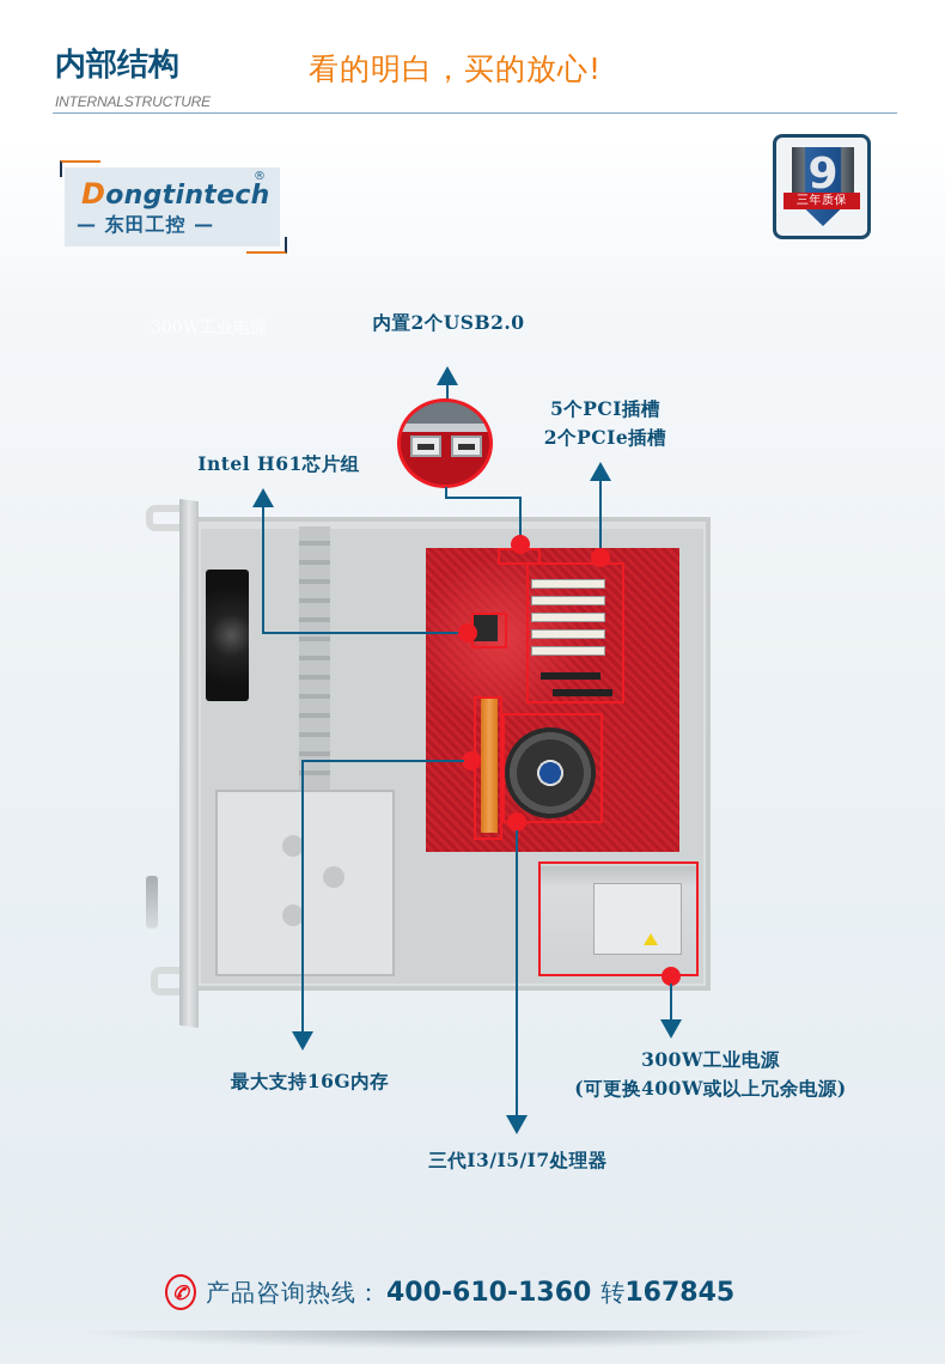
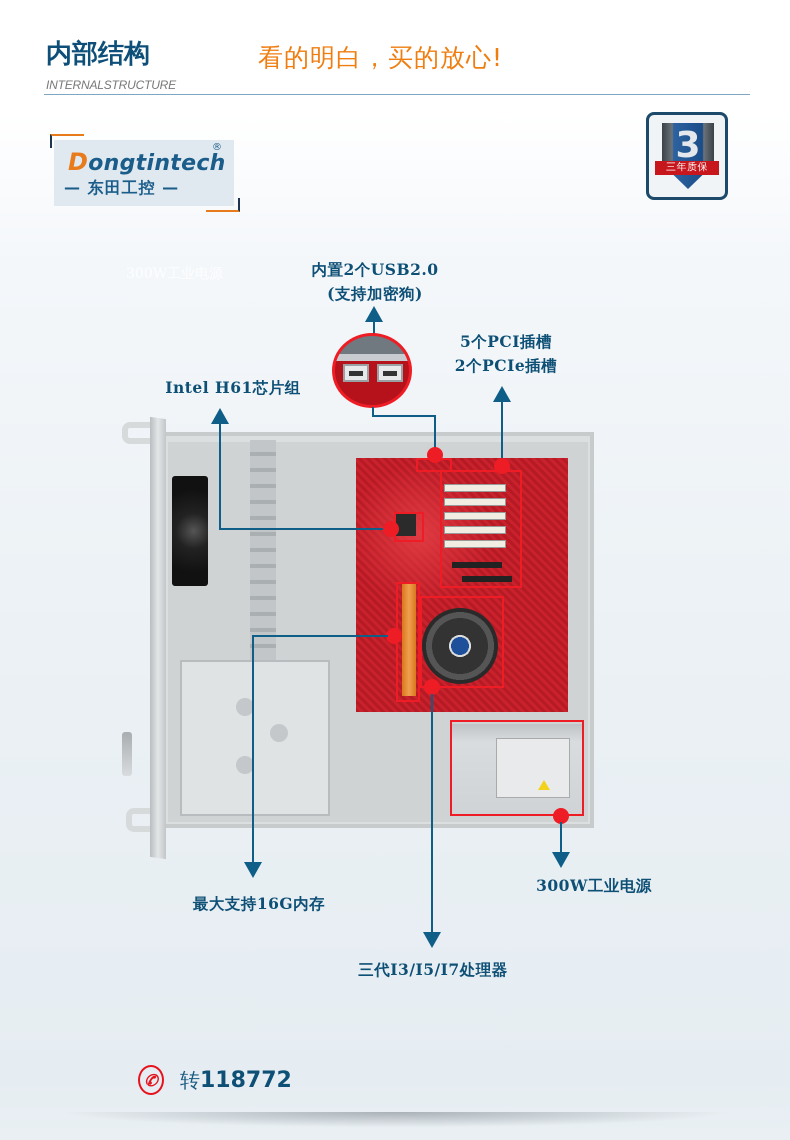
  内部结构
  看的明白，买的放心!
  INTERNALSTRUCTURE
  Dongtintech
  ®
  — 东田工控 —
- 9
+ 3
  三年质保
  内置2个USB2.0
+ (支持加密狗)
  5个PCI插槽
  2个PCIe插槽
  Intel H61芯片组
  最大支持16G内存
  三代I3/I5/I7处理器
  300W工业电源
- (可更换400W或以上冗余电源)
  ✆
- 产品咨询热线：
- 400-610-1360
  转
- 167845
+ 118772
